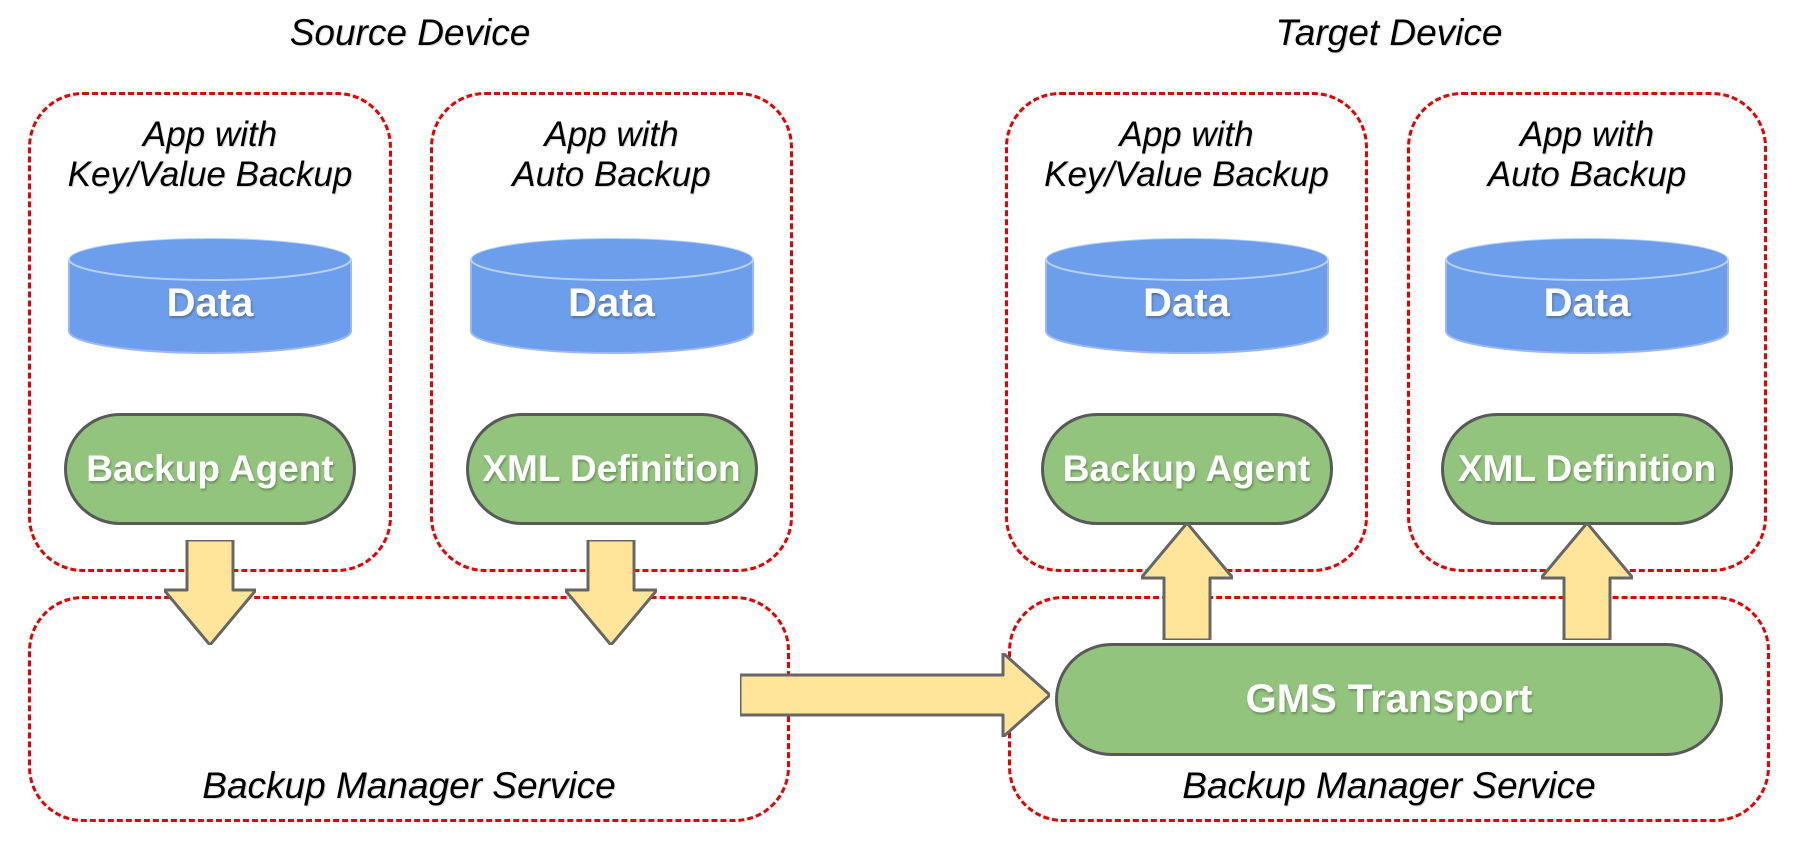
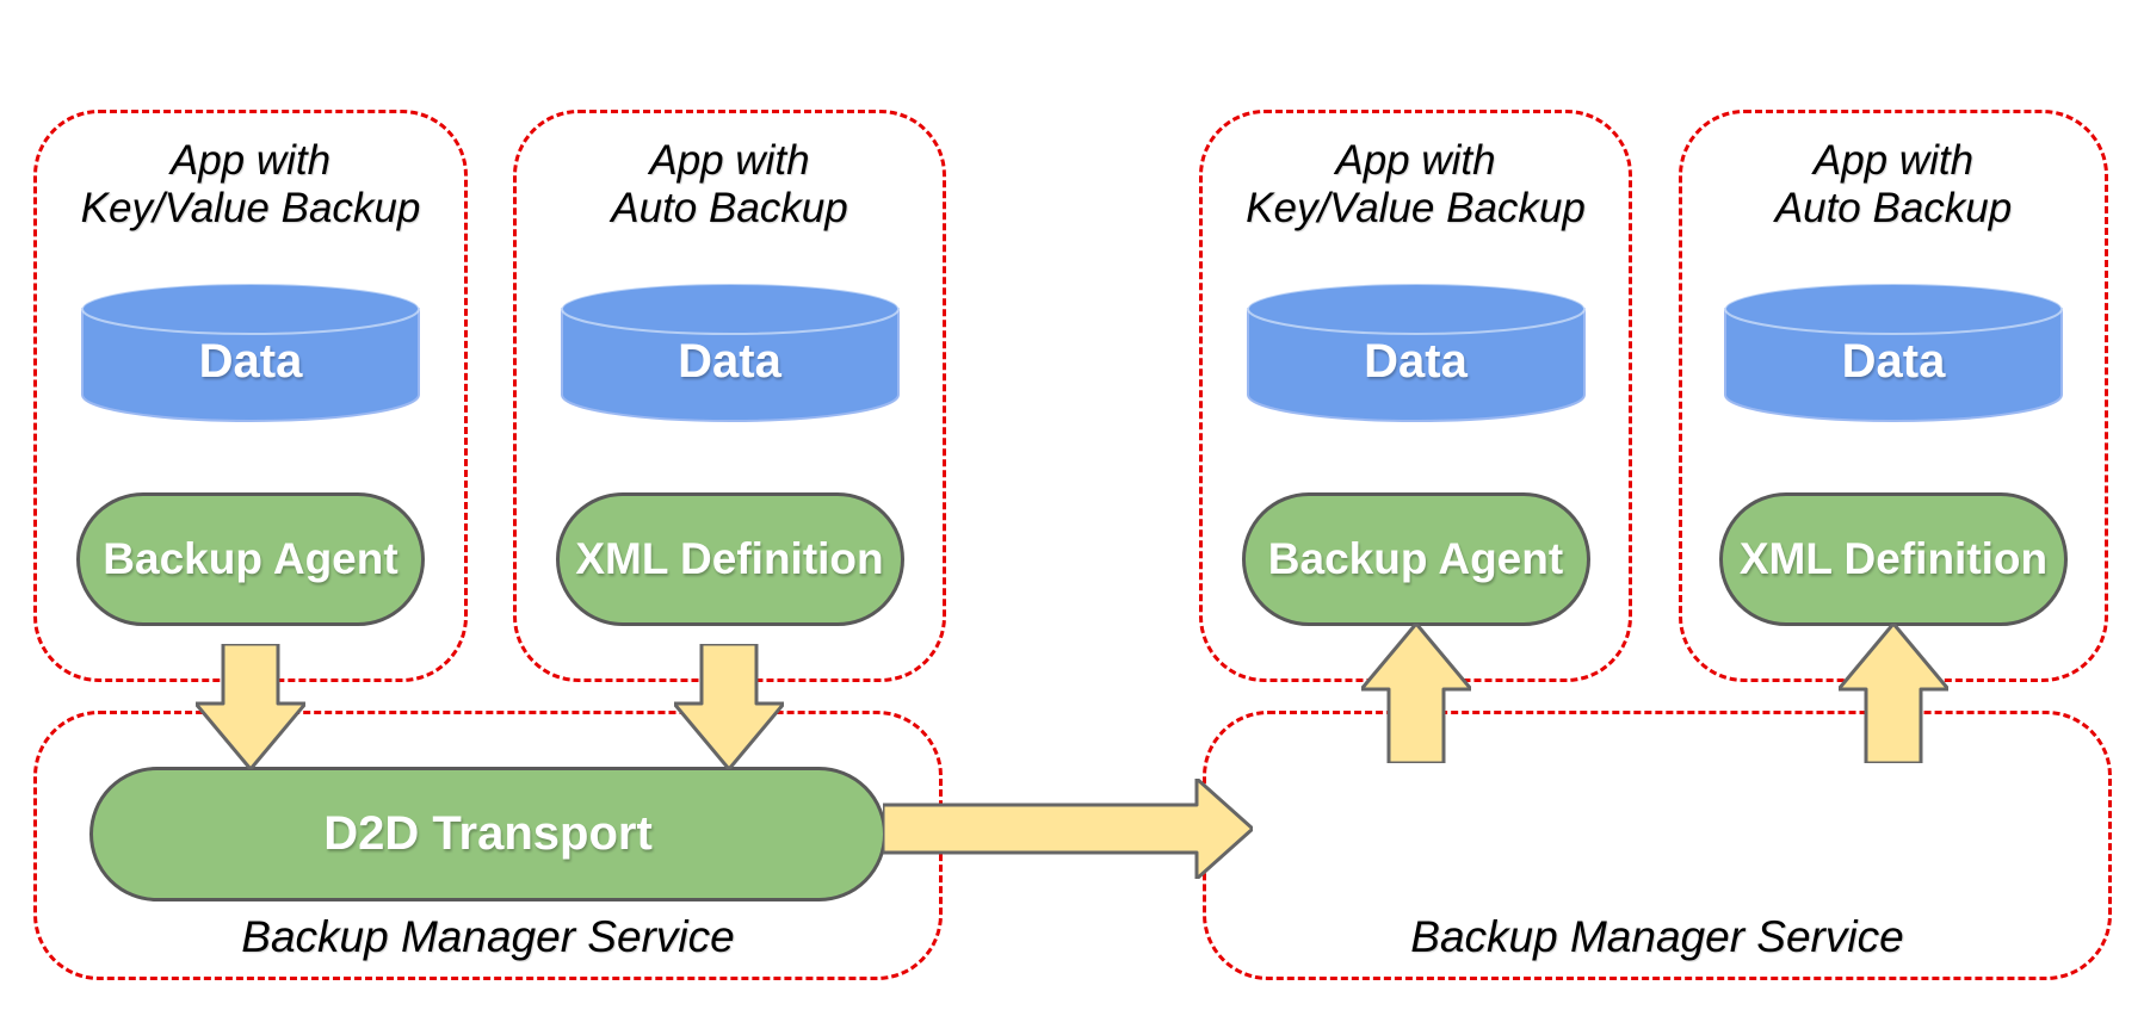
- Source Device
- Target Device
  App with
  Key/Value Backup
  Data
  Backup Agent
  App with
  Auto Backup
  Data
  XML Definition
  App with
  Key/Value Backup
  Data
  Backup Agent
  App with
  Auto Backup
  Data
  XML Definition
+ D2D Transport
  Backup Manager Service
- GMS Transport
  Backup Manager Service
